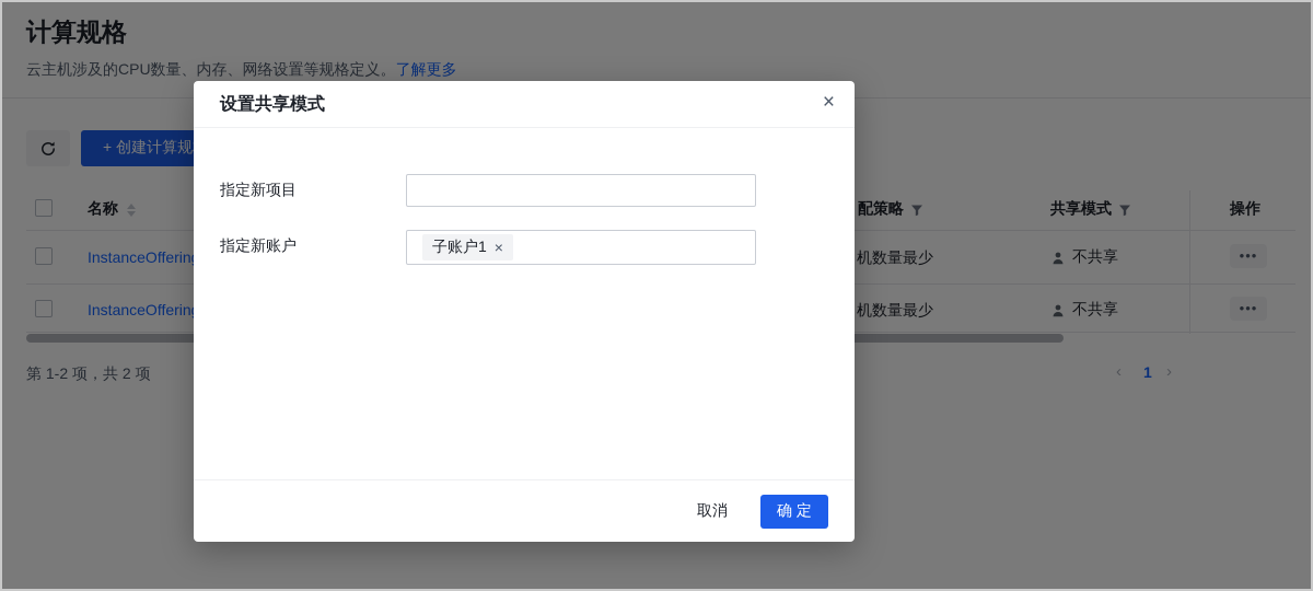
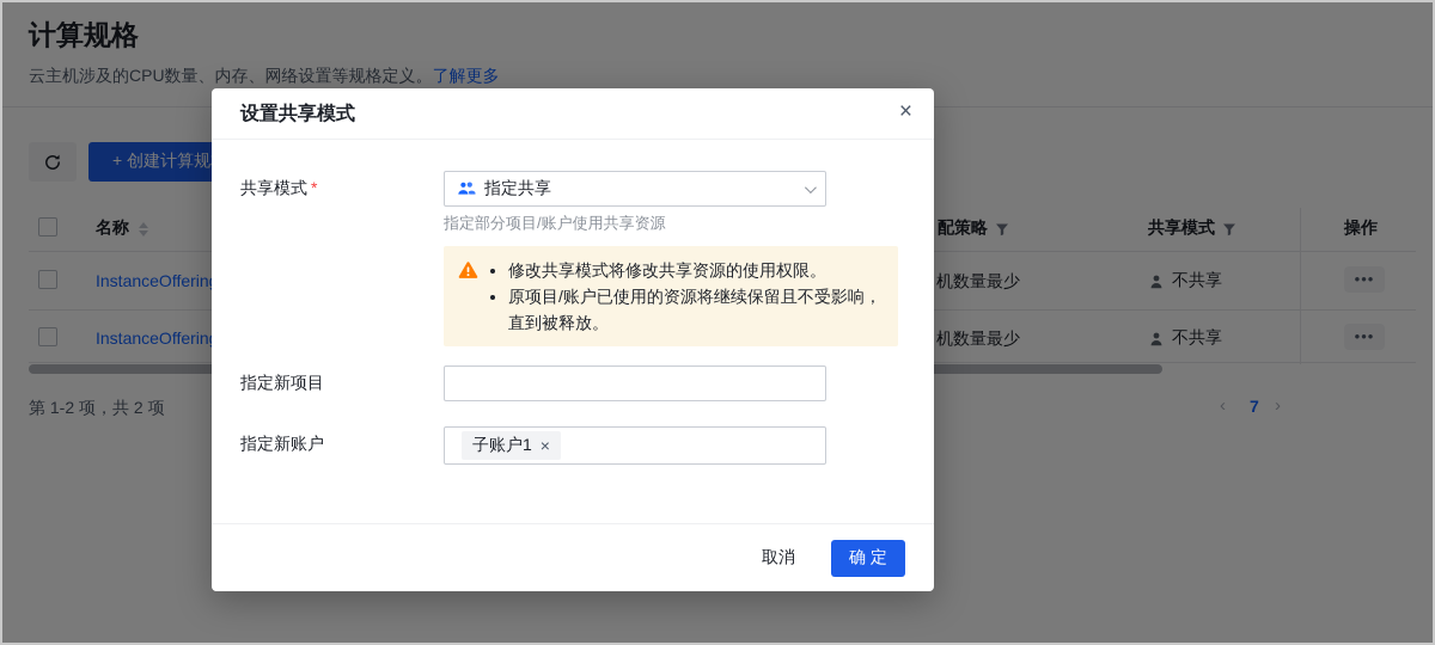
  计算规格
  云主机涉及的CPU数量、内存、网络设置等规格定义。了解更多
  + 创建计算规
  名称
  配策略
  共享模式
  操作
  InstanceOfferin
  机数量最少
  不共享
  •••
  InstanceOfferin
  机数量最少
  不共享
  •••
  第 1-2 项，共 2 项
  ‹
- 1
+ 7
  ›
  设置共享模式
  ×
+ 共享模式 *
+ 指定共享
+ 指定部分项目/账户使用共享资源
+ 修改共享模式将修改共享资源的使用权限。
+ 原项目/账户已使用的资源将继续保留且不受影响，直到被释放。
  指定新项目
  指定新账户
  子账户1
  ×
  取消
  确 定
